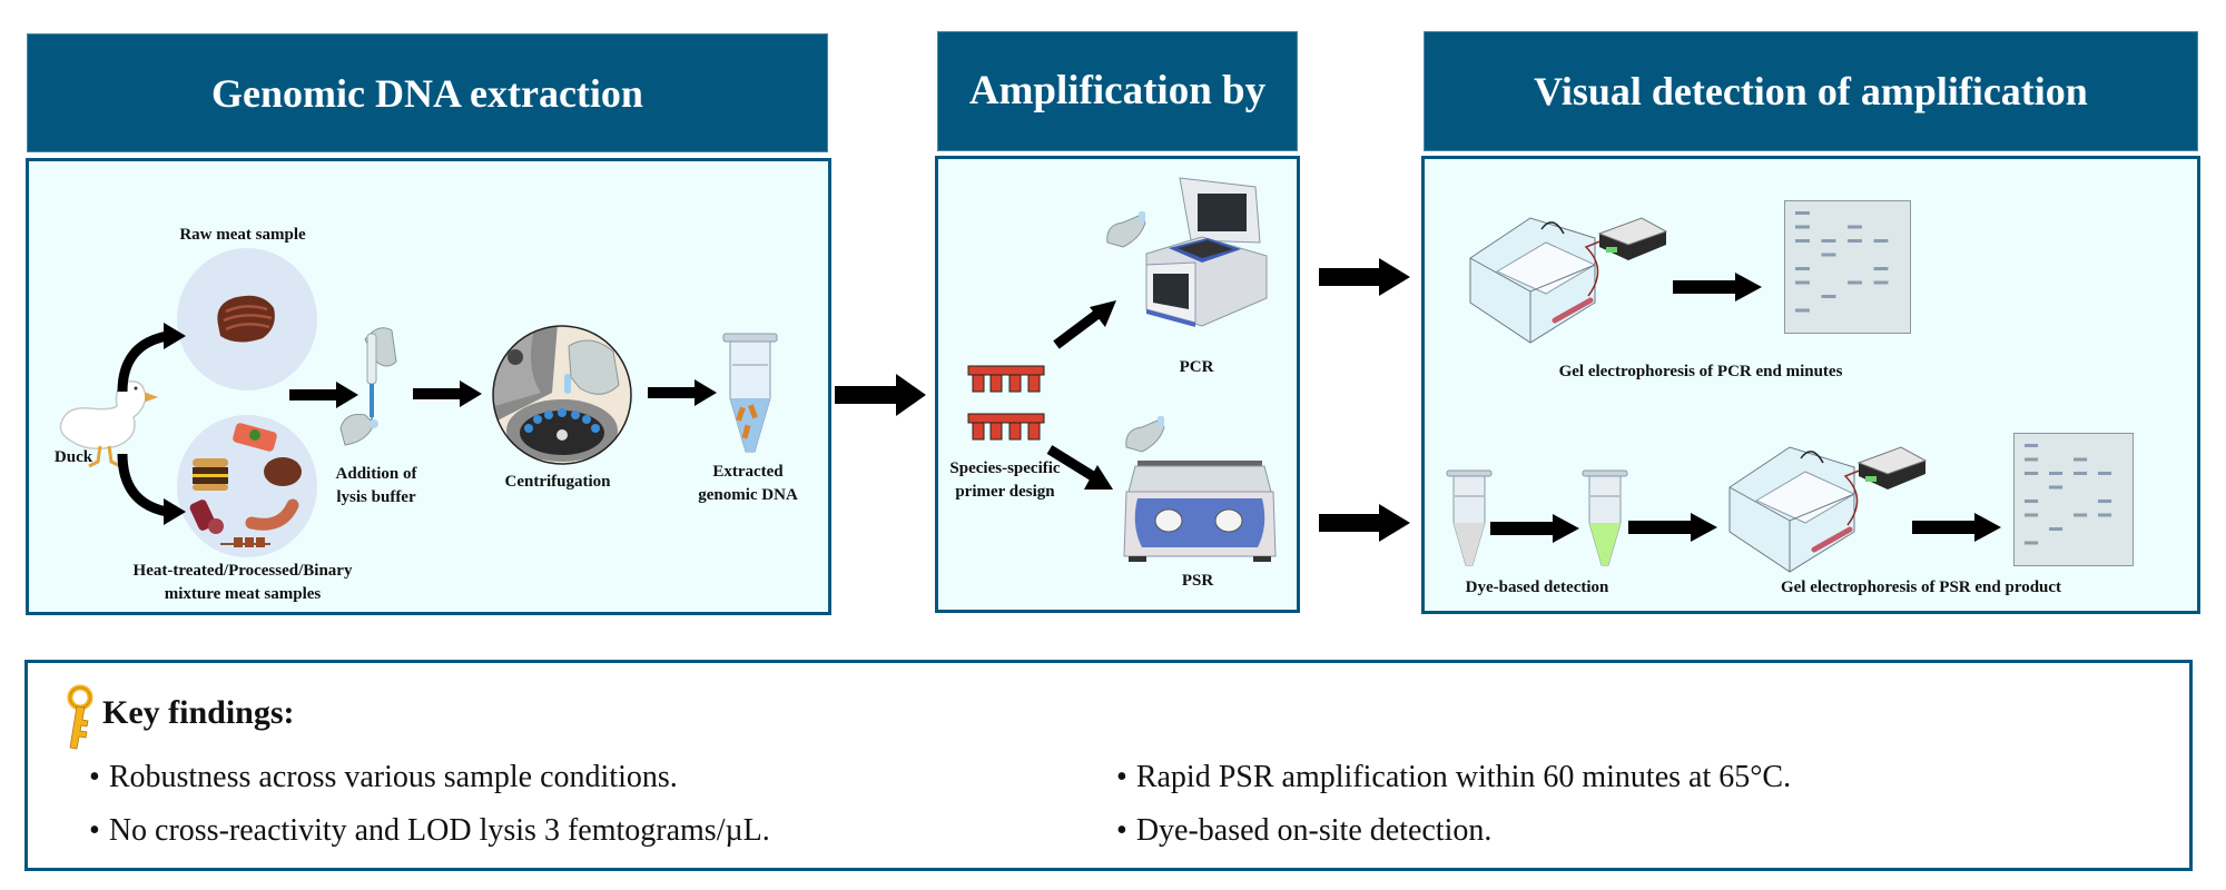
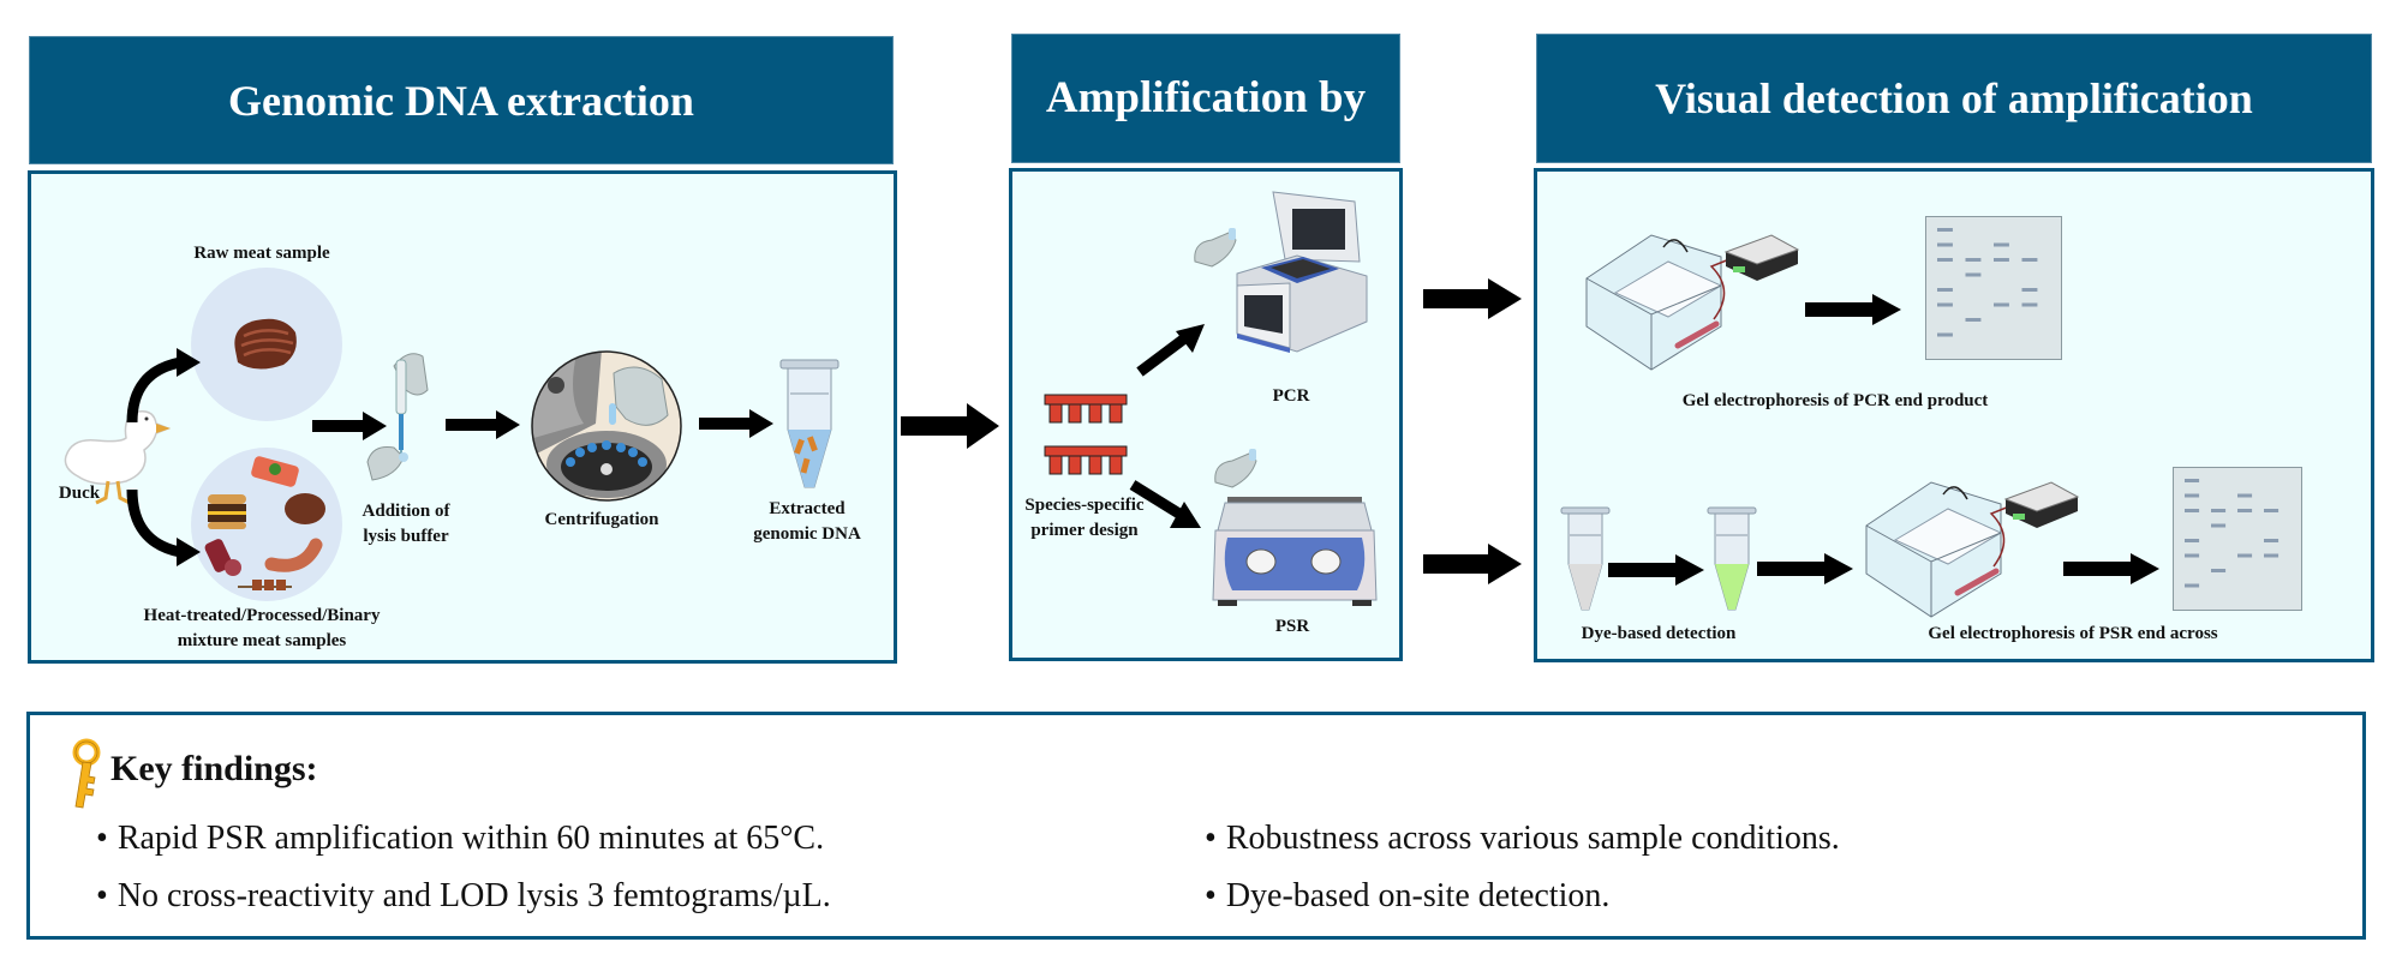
  Genomic DNA extraction
  Raw meat sample
  Duck
  Heat-treated/Processed/Binary
  mixture meat samples
  Addition of
  lysis buffer
  Centrifugation
  Extracted
  genomic DNA
  Amplification by
  PCR
  Species-specific
  primer design
  PSR
  Visual detection of amplification
- Gel electrophoresis of PCR end minutes
+ Gel electrophoresis of PCR end product
  Dye-based detection
- Gel electrophoresis of PSR end product
+ Gel electrophoresis of PSR end across
  Key findings:
- • Robustness across various sample conditions.
+ • Rapid PSR amplification within 60 minutes at 65°C.
  • No cross-reactivity and LOD lysis 3 femtograms/µL.
- • Rapid PSR amplification within 60 minutes at 65°C.
+ • Robustness across various sample conditions.
  • Dye-based on-site detection.
